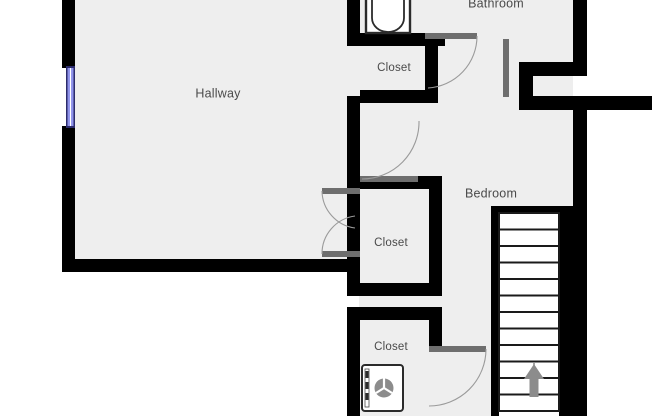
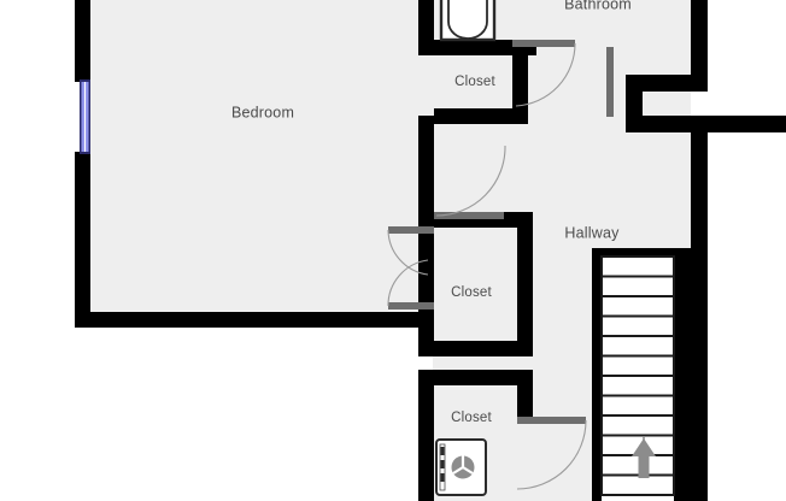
- Hallway
+ Bedroom
  Bathroom
- Bedroom
+ Hallway
  Closet
  Closet
  Closet
